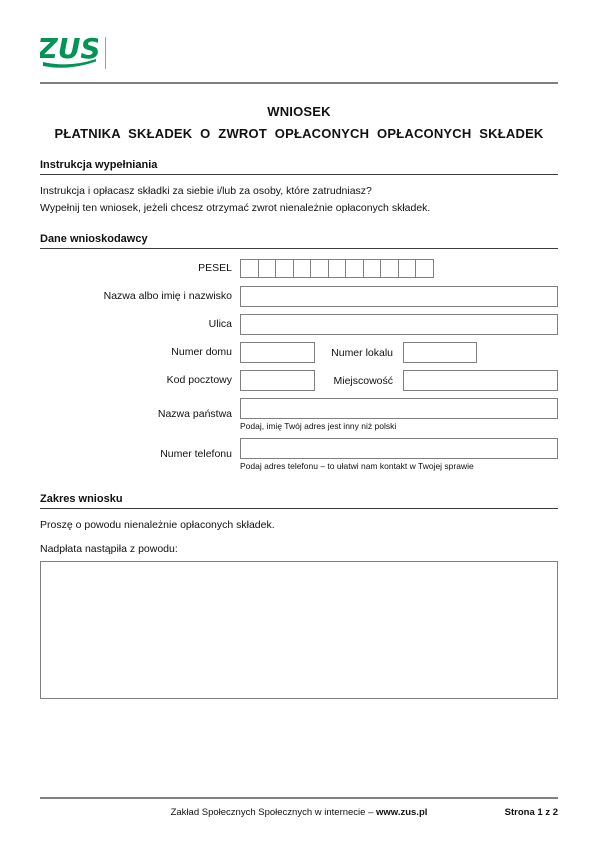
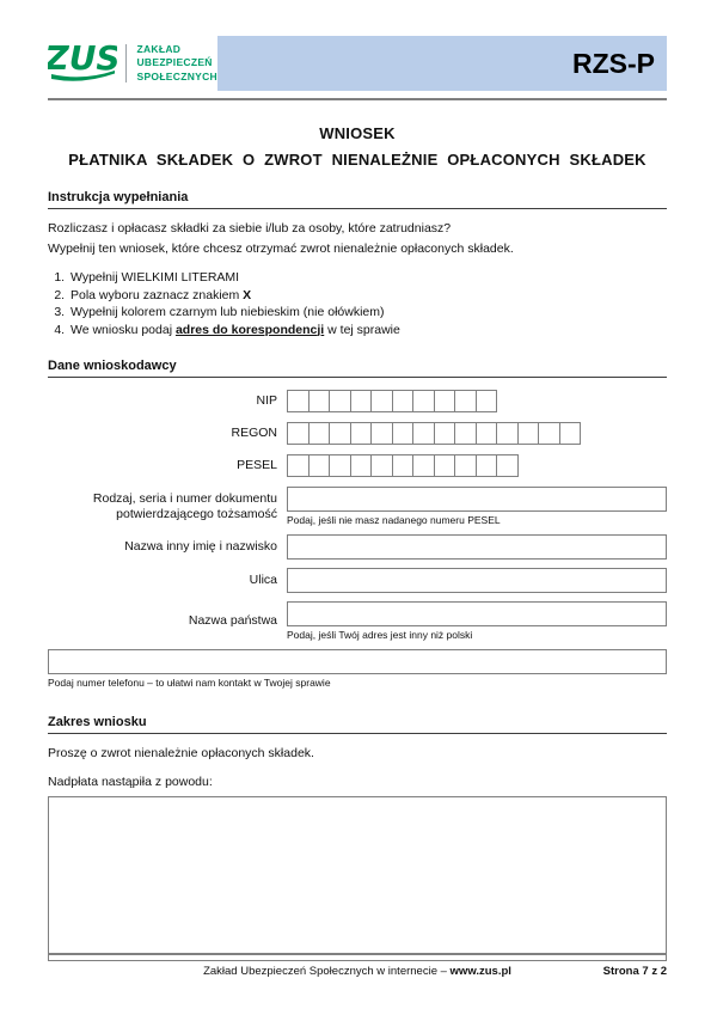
  ZUS
+ ZAKŁAD
+ UBEZPIECZEŃ
+ SPOŁECZNYCH
+ RZS-P
  WNIOSEK
- PŁATNIKA SKŁADEK O ZWROT OPŁACONYCH OPŁACONYCH SKŁADEK
+ PŁATNIKA SKŁADEK O ZWROT NIENALEŻNIE OPŁACONYCH SKŁADEK
  Instrukcja wypełniania
- Instrukcja i opłacasz składki za siebie i/lub za osoby, które zatrudniasz?
+ Rozliczasz i opłacasz składki za siebie i/lub za osoby, które zatrudniasz?
- Wypełnij ten wniosek, jeżeli chcesz otrzymać zwrot nienależnie opłaconych składek.
+ Wypełnij ten wniosek, które chcesz otrzymać zwrot nienależnie opłaconych składek.
+ Wypełnij WIELKIMI LITERAMI
+ Pola wyboru zaznacz znakiem X
+ Wypełnij kolorem czarnym lub niebieskim (nie ołówkiem)
+ We wniosku podaj adres do korespondencji w tej sprawie
  Dane wnioskodawcy
+ NIP
+ REGON
  PESEL
+ Rodzaj, seria i numer dokumentu
+ potwierdzającego tożsamość
+ Podaj, jeśli nie masz nadanego numeru PESEL
- Nazwa albo imię i nazwisko
+ Nazwa inny imię i nazwisko
  Ulica
- Numer domu
- Numer lokalu
- Kod pocztowy
- Miejscowość
  Nazwa państwa
- Podaj, imię Twój adres jest inny niż polski
+ Podaj, jeśli Twój adres jest inny niż polski
- Numer telefonu
- Podaj adres telefonu – to ułatwi nam kontakt w Twojej sprawie
+ Podaj numer telefonu – to ułatwi nam kontakt w Twojej sprawie
  Zakres wniosku
- Proszę o powodu nienależnie opłaconych składek.
+ Proszę o zwrot nienależnie opłaconych składek.
  Nadpłata nastąpiła z powodu:
- Zakład Społecznych Społecznych w internecie – www.zus.pl
+ Zakład Ubezpieczeń Społecznych w internecie – www.zus.pl
- Strona 1 z 2
+ Strona 7 z 2
